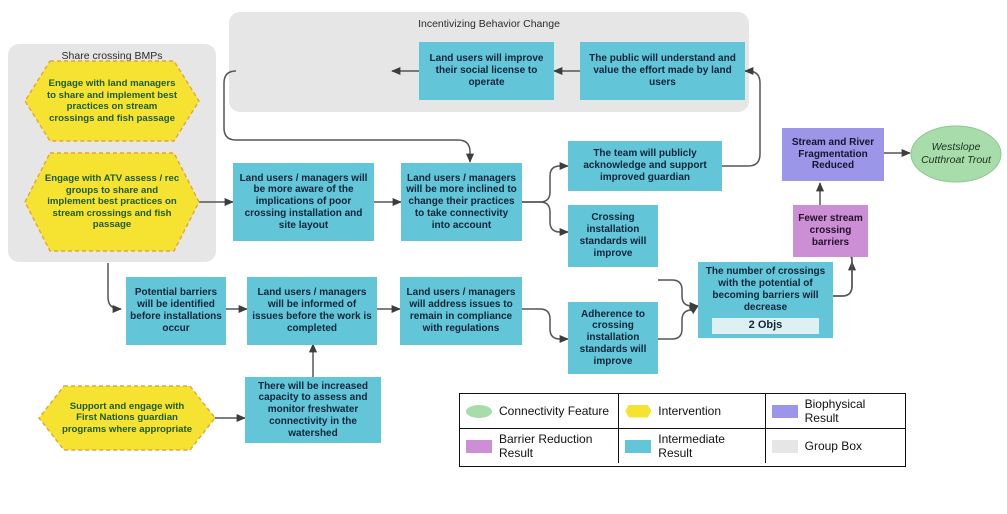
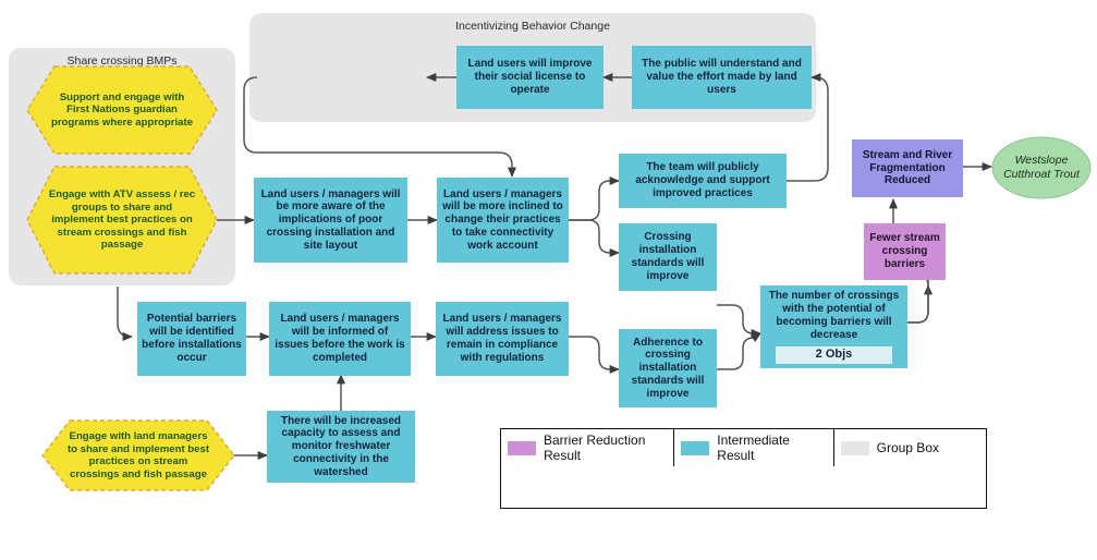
  Share crossing BMPs
  Incentivizing Behavior Change
- Engage with land managers to share and implement best practices on stream crossings and fish passage
+ Support and engage with First Nations guardian programs where appropriate
  Engage with ATV assess / rec groups to share and implement best practices on stream crossings and fish passage
- Support and engage with First Nations guardian programs where appropriate
+ Engage with land managers to share and implement best practices on stream crossings and fish passage
  Land users will improve their social license to operate
  The public will understand and value the effort made by land users
  Land users / managers will be more aware of the implications of poor crossing installation and site layout
- Land users / managers will be more inclined to change their practices to take connectivity into account
+ Land users / managers will be more inclined to change their practices to take connectivity work account
- The team will publicly acknowledge and support improved guardian
+ The team will publicly acknowledge and support improved practices
  Crossing installation standards will improve
  Adherence to crossing installation standards will improve
  Potential barriers will be identified before installations occur
  Land users / managers will be informed of issues before the work is completed
  Land users / managers will address issues to remain in compliance with regulations
  There will be increased capacity to assess and monitor freshwater connectivity in the watershed
  The number of crossings with the potential of becoming barriers will decrease
  2 Objs
  Fewer stream crossing barriers
  Stream and River Fragmentation Reduced
  Westslope Cutthroat Trout
- Connectivity Feature
- Intervention
- Biophysical Result
  Barrier Reduction Result
  Intermediate Result
  Group Box
